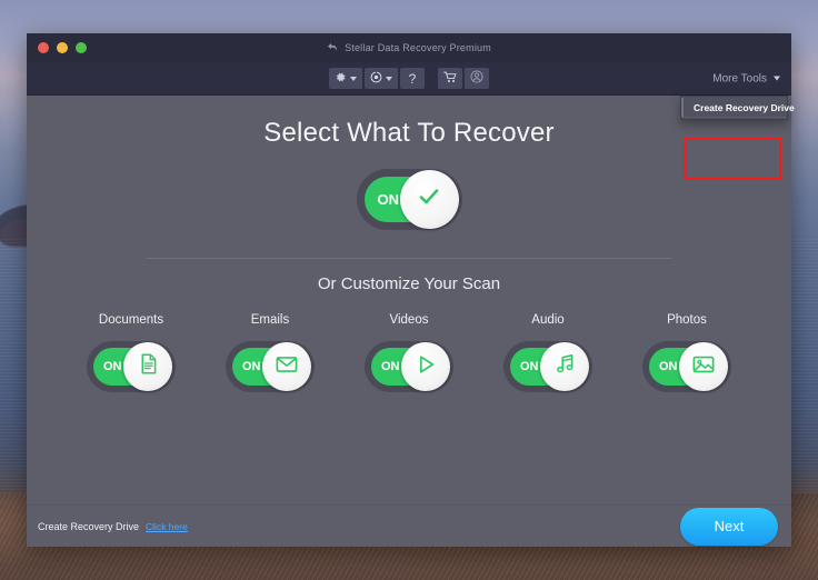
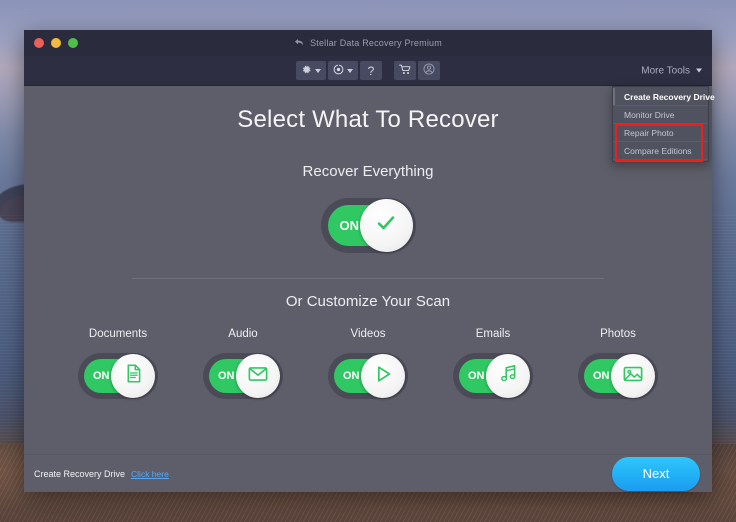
  Stellar Data Recovery Premium
  ?
  More Tools
  Create Recovery Drive
+ Monitor Drive
+ Repair Photo
+ Compare Editions
  Select What To Recover
+ Recover Everything
  ON
  Or Customize Your Scan
  Documents
  ON
- Emails
+ Audio
  ON
  Videos
  ON
- Audio
+ Emails
  ON
  Photos
  ON
  Create Recovery Drive
  Click here
  Next
